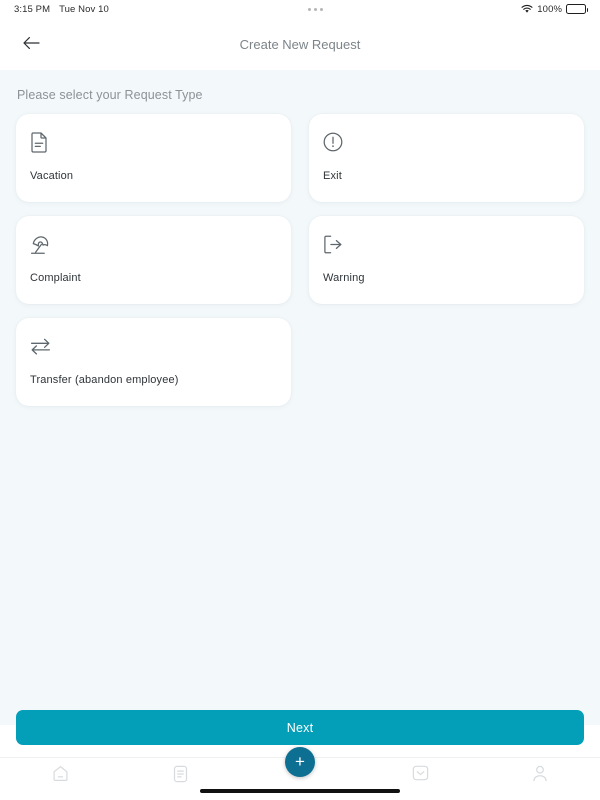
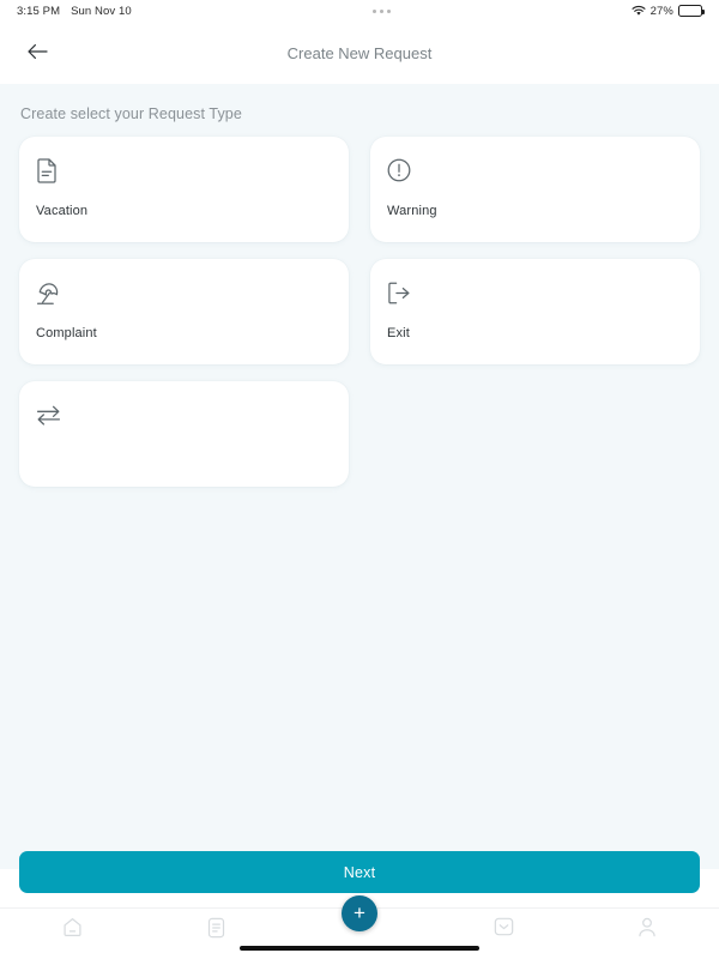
  3:15 PM
- Tue Nov 10
+ Sun Nov 10
- 100%
+ 27%
  Create New Request
- Please select your Request Type
+ Create select your Request Type
  Vacation
- Exit
+ Warning
  Complaint
- Warning
+ Exit
- Transfer (abandon employee)
  Next
  +
